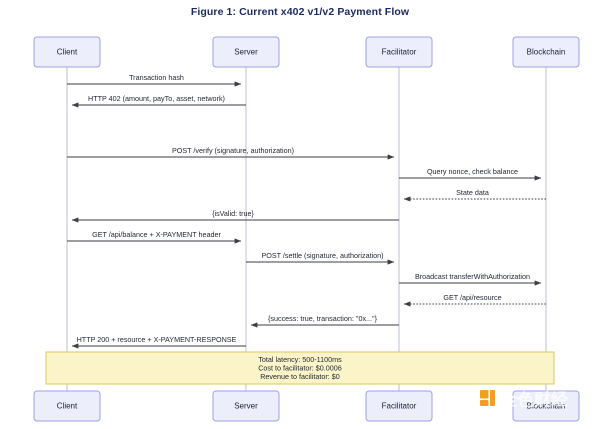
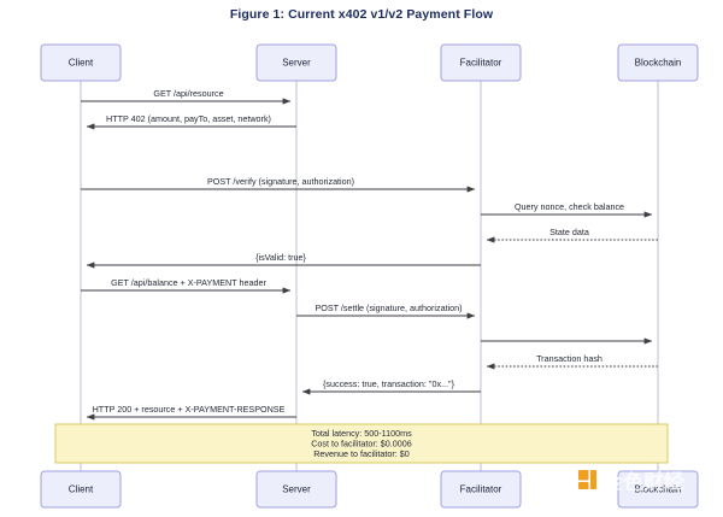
  Figure 1: Current x402 v1/v2 Payment Flow
  Client
  Server
  Facilitator
  Blockchain
- Transaction hash
+ GET /api/resource
  HTTP 402 (amount, payTo, asset, network)
  POST /verify (signature, authorization)
  Query nonce, check balance
  State data
  {isValid: true}
  GET /api/balance + X-PAYMENT header
  POST /settle (signature, authorization)
- Broadcast transferWithAuthorization
- GET /api/resource
+ Transaction hash
  {success: true, transaction: "0x..."}
  HTTP 200 + resource + X-PAYMENT-RESPONSE
  Total latency: 500-1100ms
  Cost to facilitator: $0.0006
  Revenue to facilitator: $0
  Client
  Server
  Facilitator
  Blockchain
  金色财经
